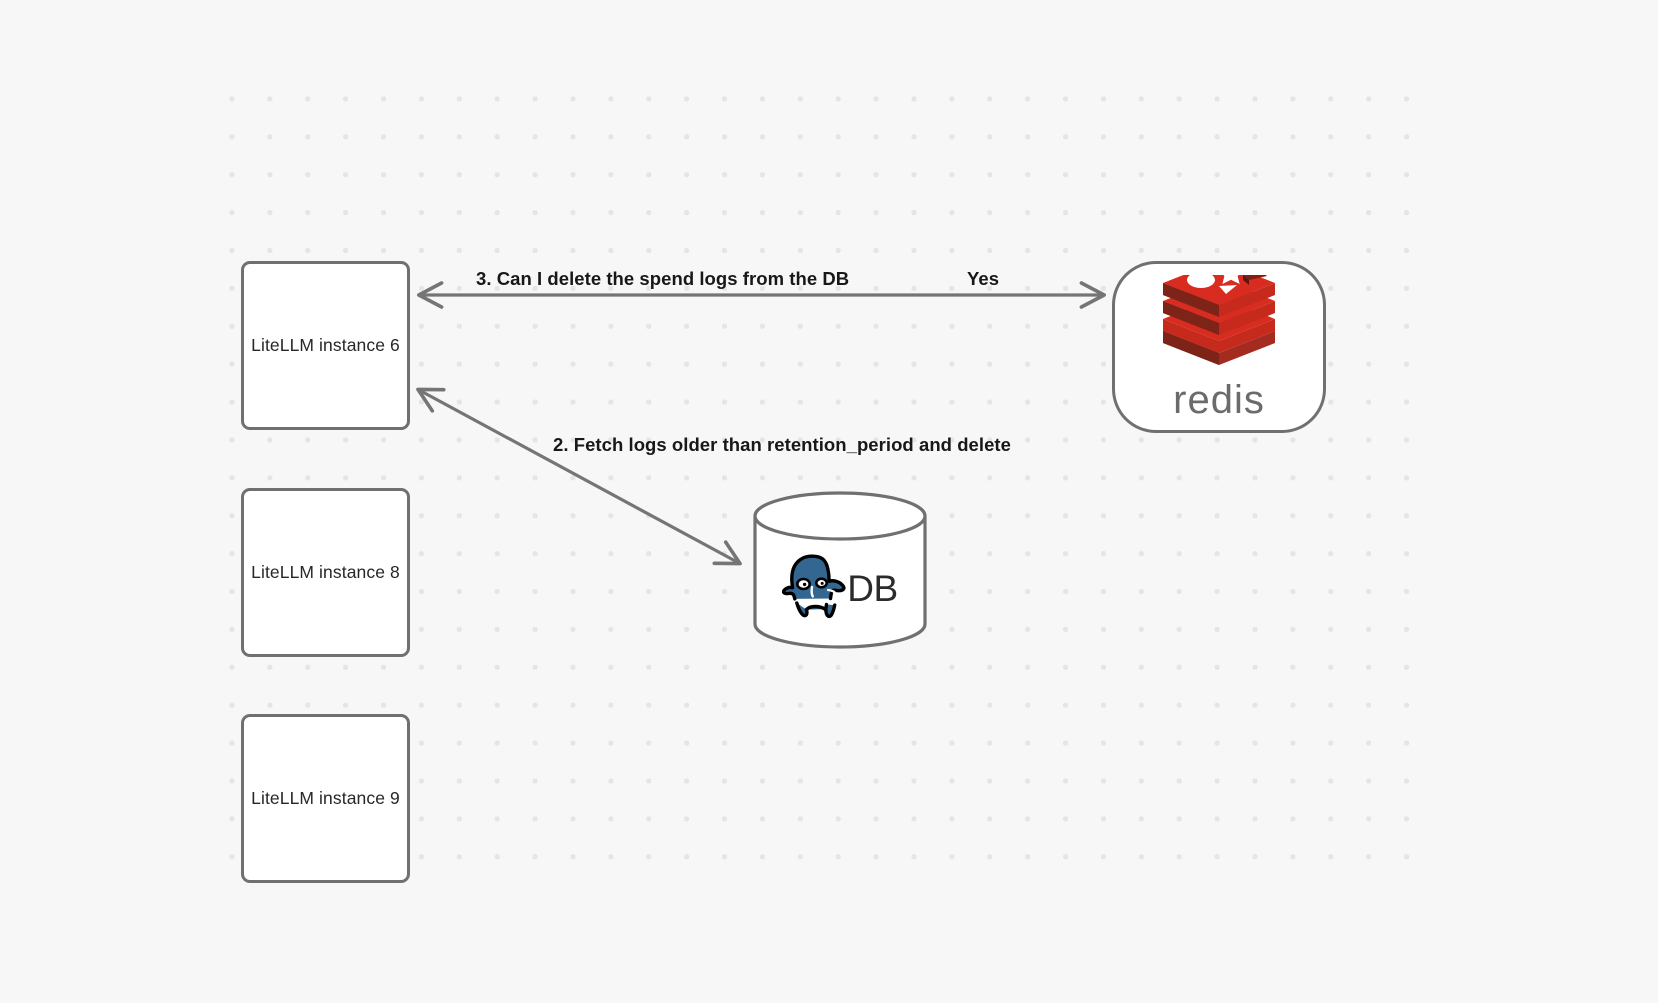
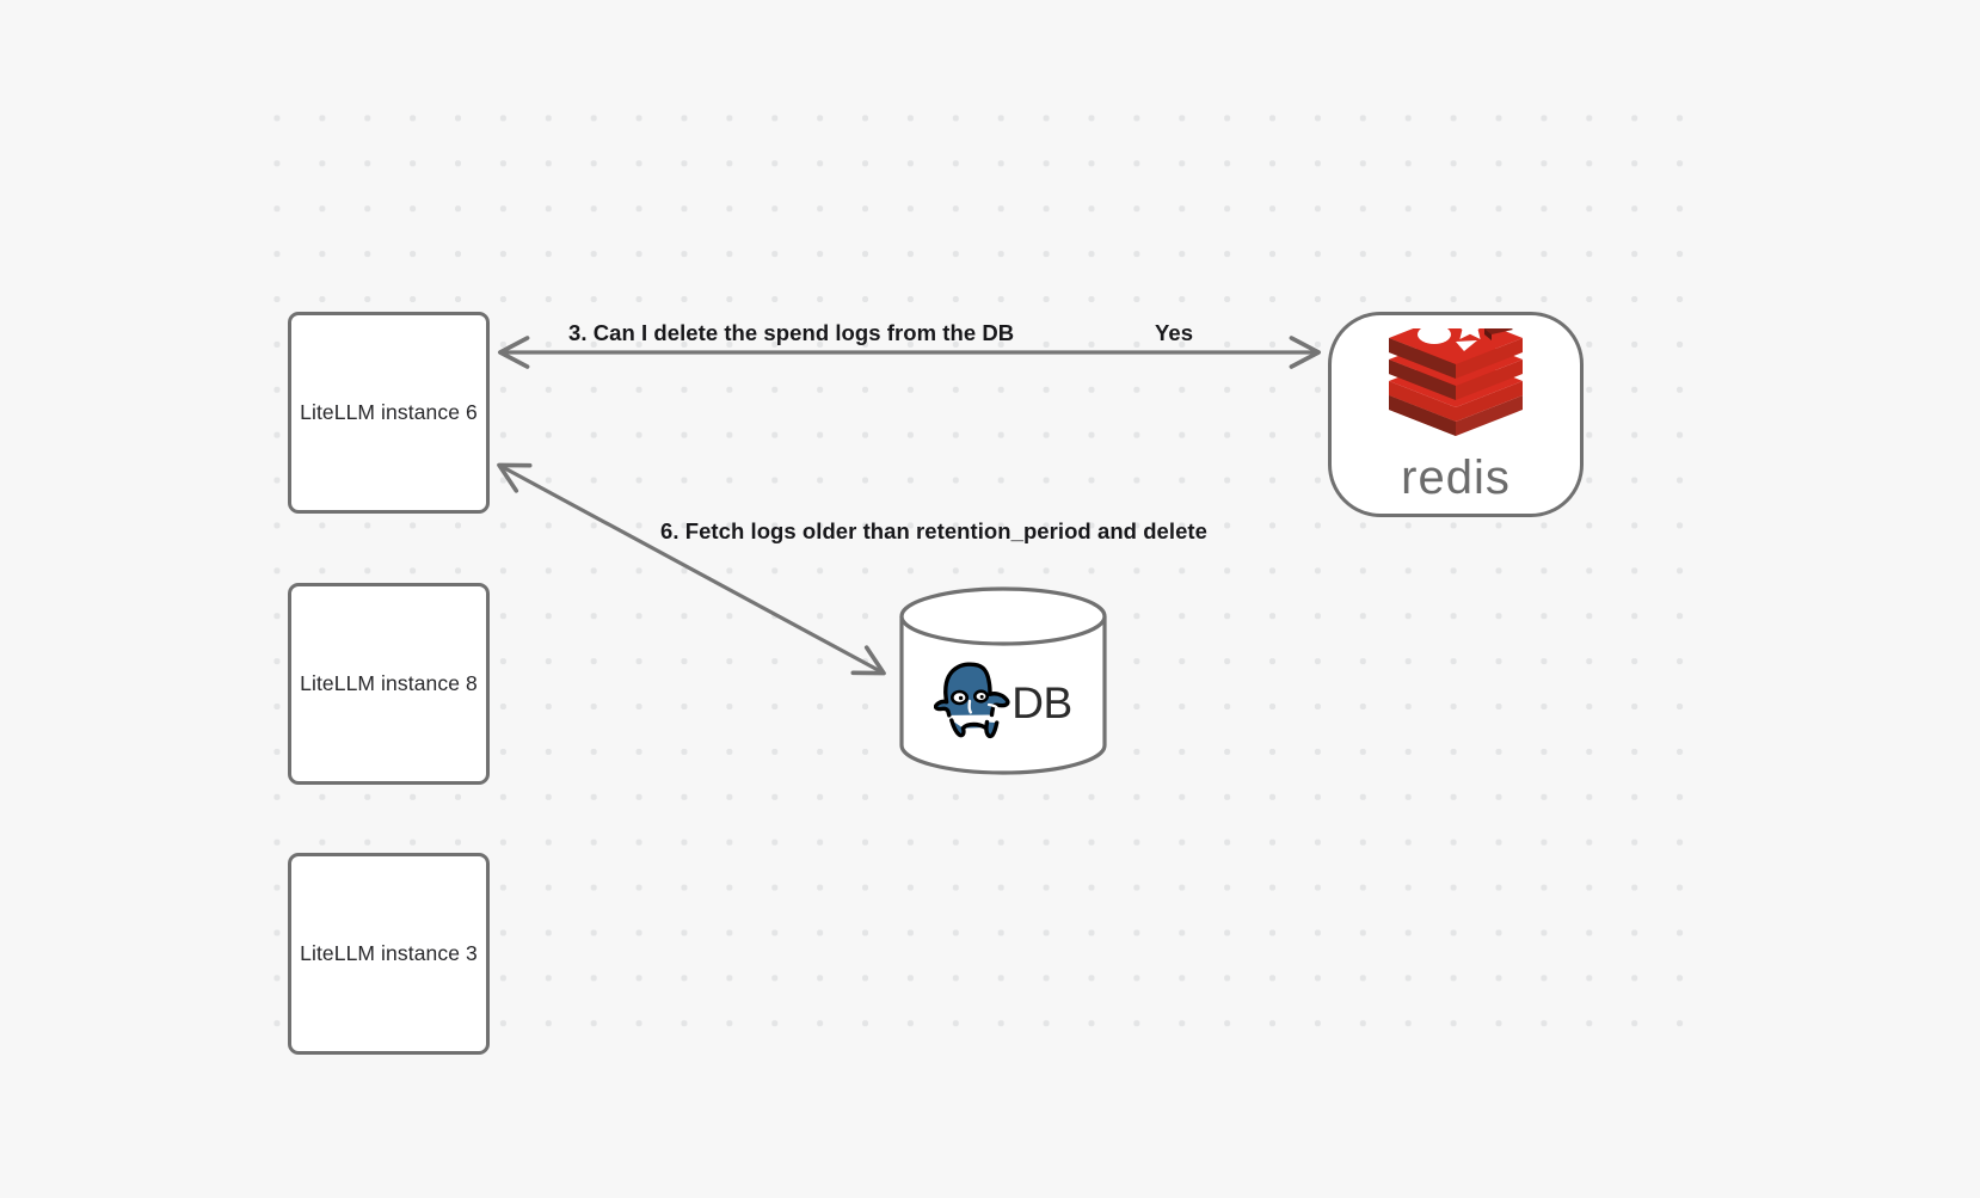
  3. Can I delete the spend logs from the DB
  Yes
- 2. Fetch logs older than retention_period and delete
+ 6. Fetch logs older than retention_period and delete
  LiteLLM instance 6
  LiteLLM instance 8
- LiteLLM instance 9
+ LiteLLM instance 3
  redis
  DB
